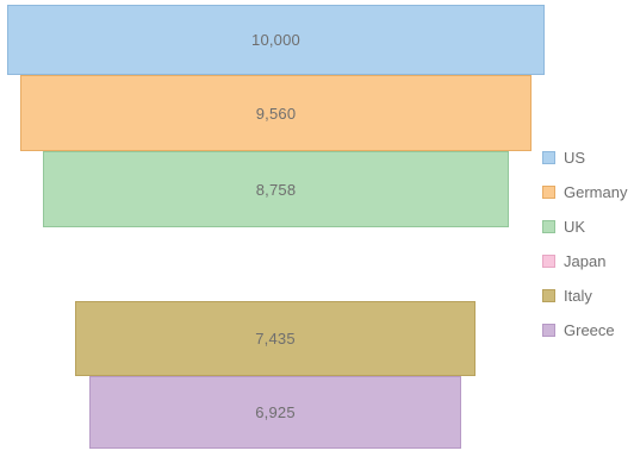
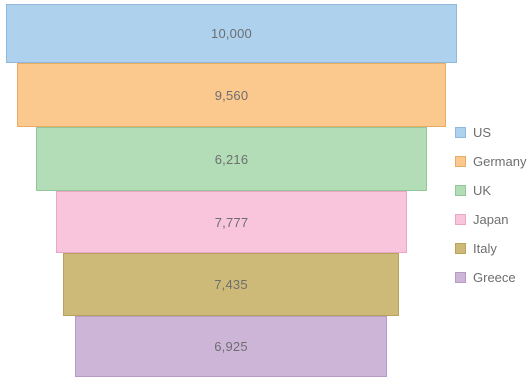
  10,000
  9,560
- 8,758
+ 6,216
+ 7,777
  7,435
  6,925
  US
  Germany
  UK
  Japan
  Italy
  Greece
